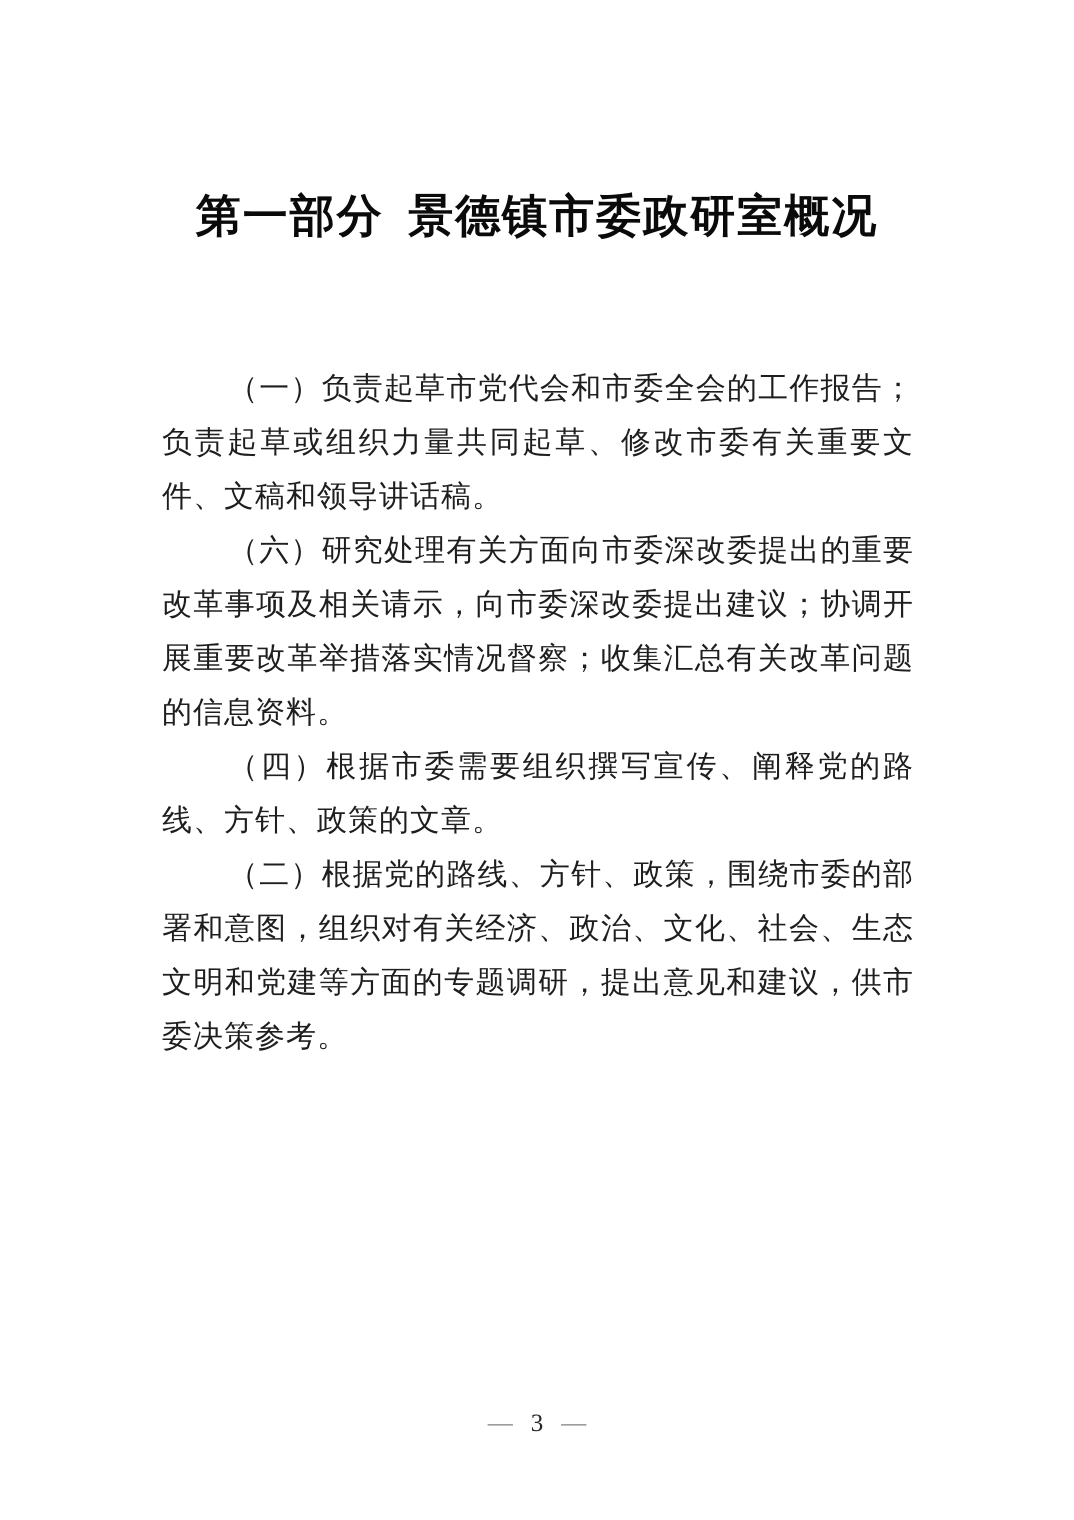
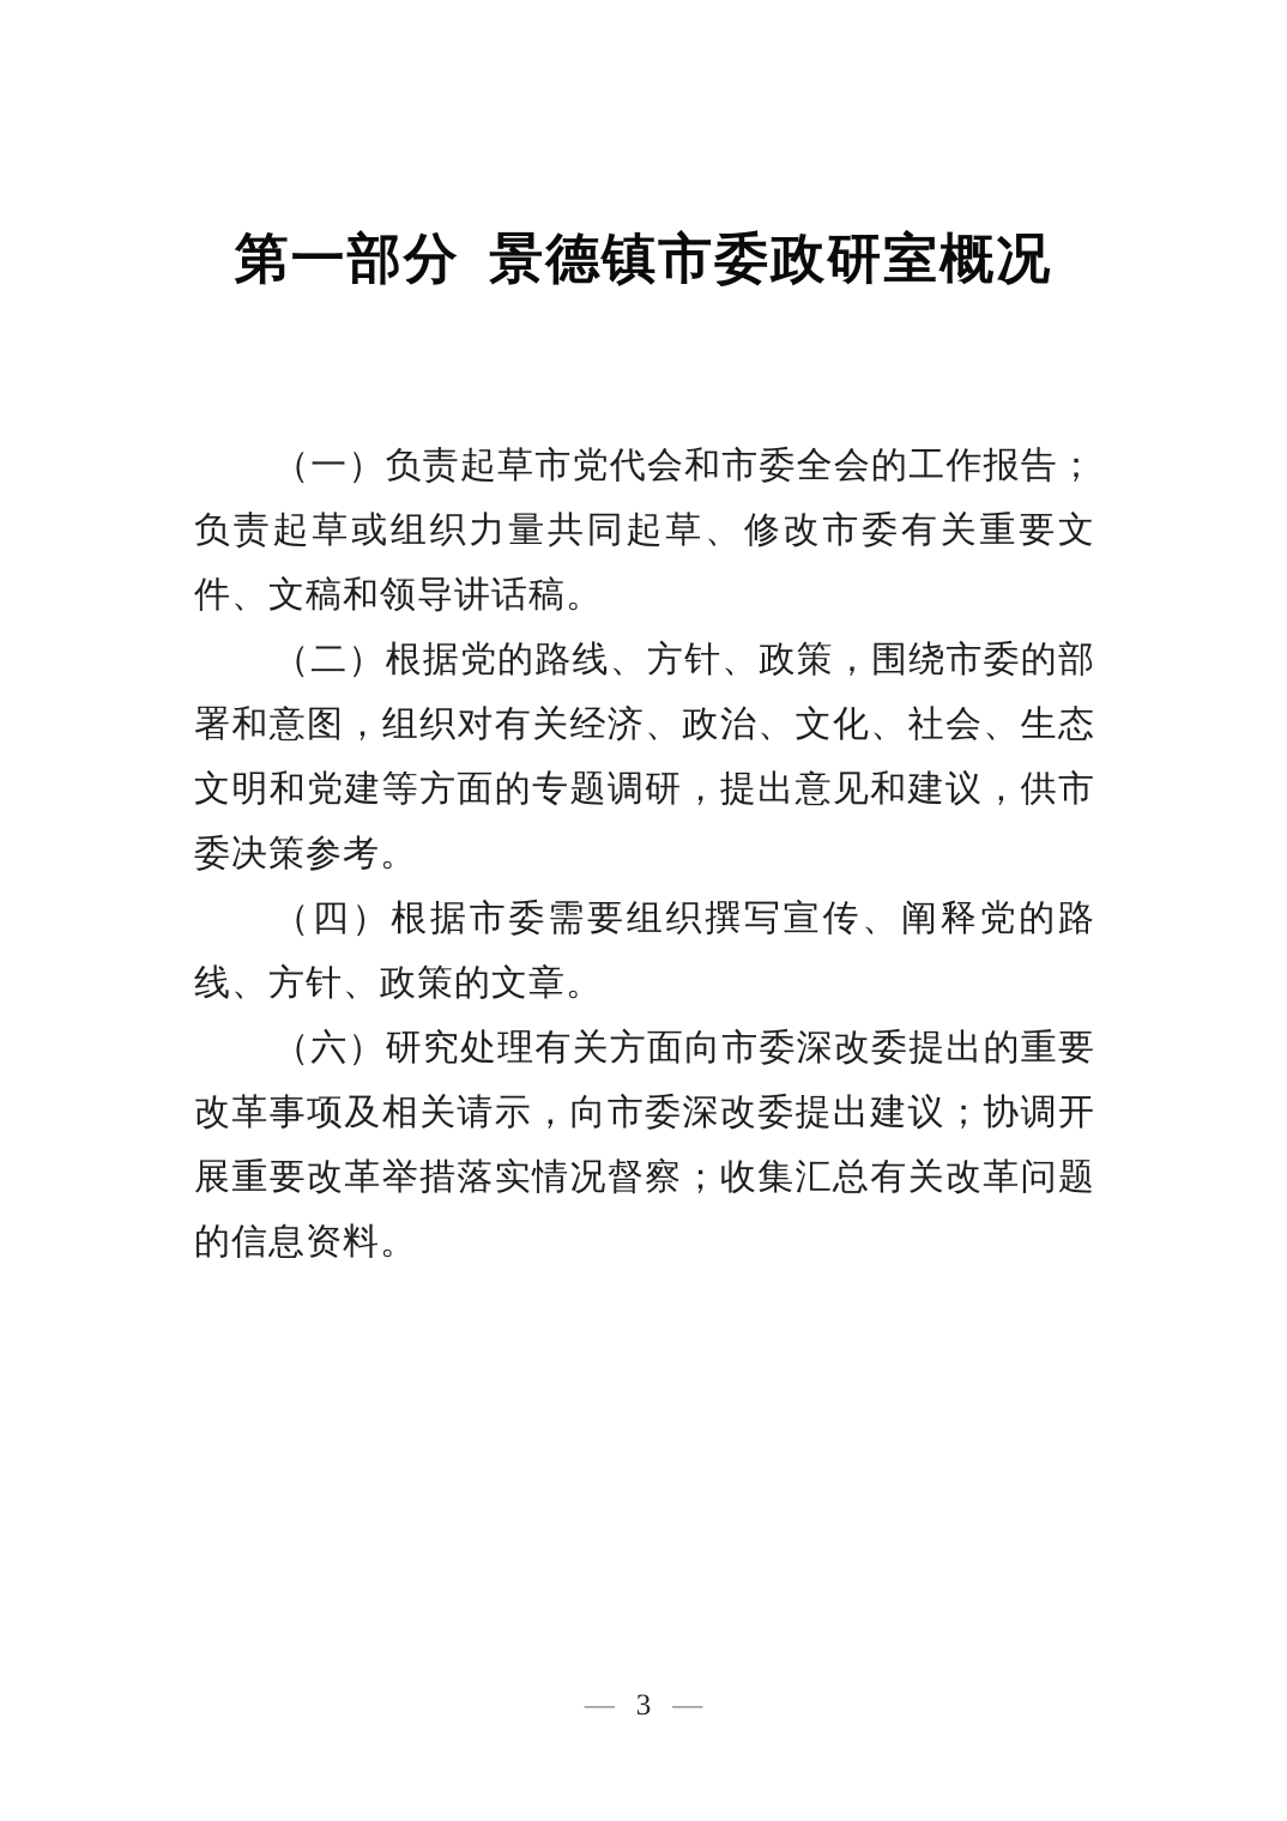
  第一部分 景德镇市委政研室概况
  （一）负责起草市党代会和市委全会的工作报告；负责起草或组织力量共同起草、修改市委有关重要文件、文稿和领导讲话稿。
- （六）研究处理有关方面向市委深改委提出的重要改革事项及相关请示，向市委深改委提出建议；协调开展重要改革举措落实情况督察；收集汇总有关改革问题的信息资料。
+ （二）根据党的路线、方针、政策，围绕市委的部署和意图，组织对有关经济、政治、文化、社会、生态文明和党建等方面的专题调研，提出意见和建议，供市委决策参考。
  （四）根据市委需要组织撰写宣传、阐释党的路线、方针、政策的文章。
- （二）根据党的路线、方针、政策，围绕市委的部署和意图，组织对有关经济、政治、文化、社会、生态文明和党建等方面的专题调研，提出意见和建议，供市委决策参考。
+ （六）研究处理有关方面向市委深改委提出的重要改革事项及相关请示，向市委深改委提出建议；协调开展重要改革举措落实情况督察；收集汇总有关改革问题的信息资料。
  — 3 —
